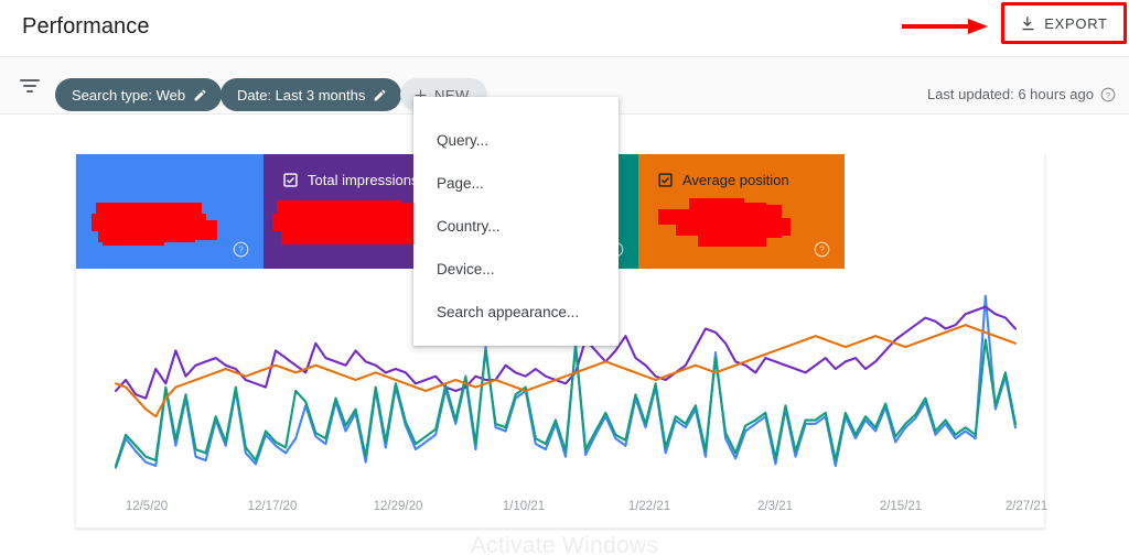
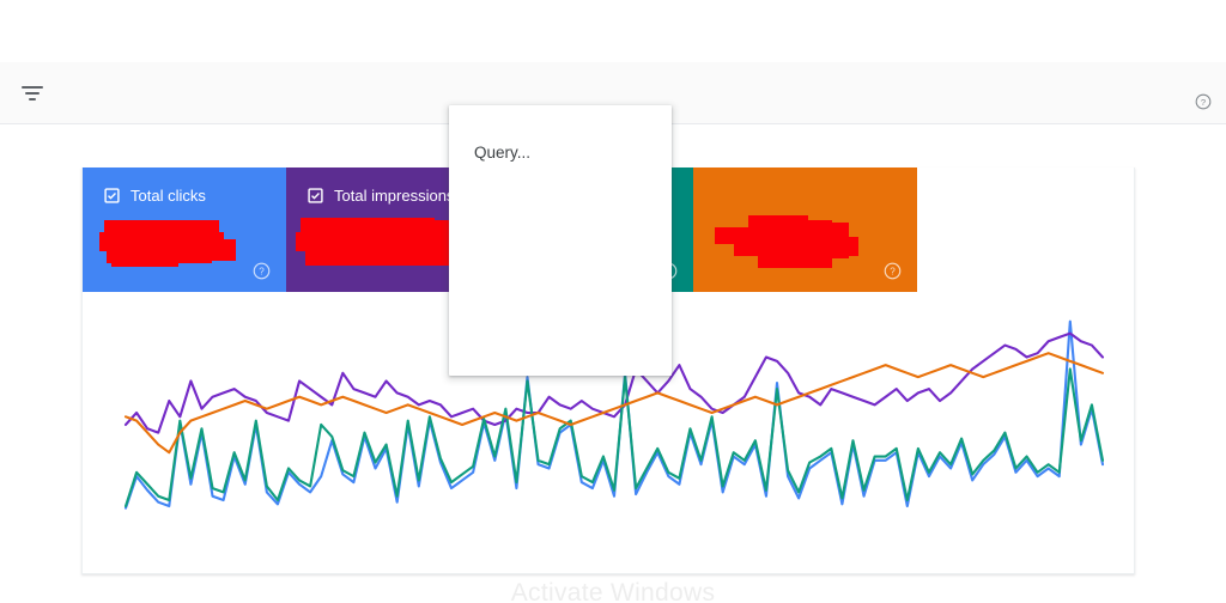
- Performance
- EXPORT
- Search type: Web
- Date: Last 3 months
- NEW
- Last updated: 6 hours ago
  ?
+ Total clicks
  ?
  Total impression
- Average position
  ?
- 12/5/20
- 12/17/20
- 12/29/20
- 1/10/21
- 1/22/21
- 2/3/21
- 2/15/21
- 2/27/21
  Query...
- Page...
- Country...
- Device...
- Search appearance...
